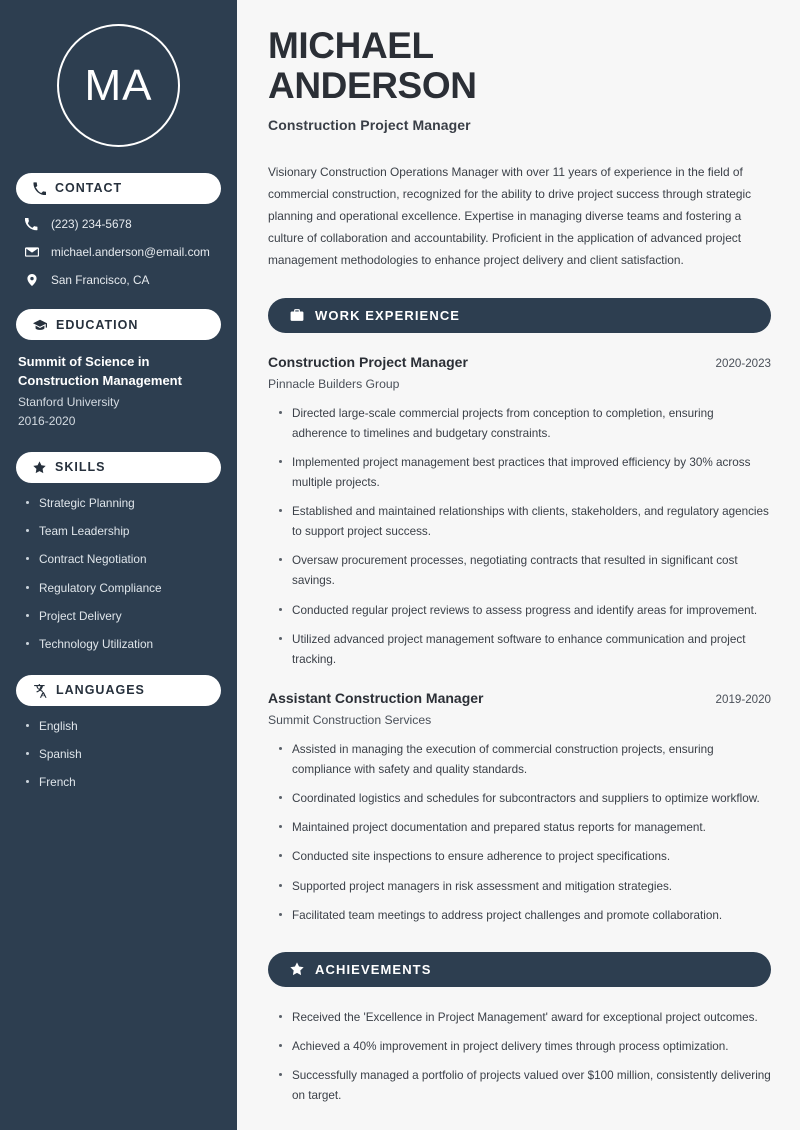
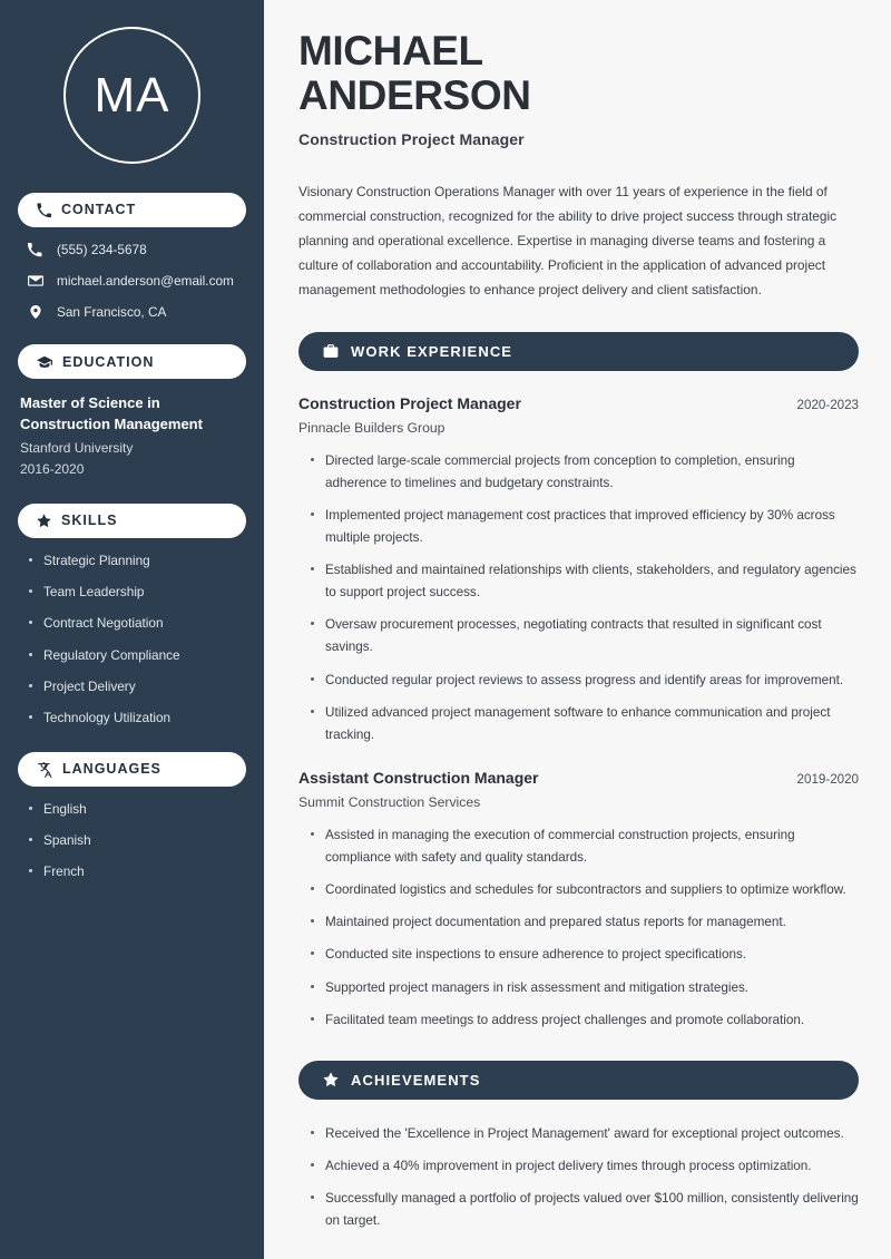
  MA
  CONTACT
- (223) 234-5678
+ (555) 234-5678
  michael.anderson@email.com
  San Francisco, CA
  EDUCATION
- Summit of Science in Construction Management
+ Master of Science in Construction Management
  Stanford University
  2016-2020
  SKILLS
  Strategic Planning
  Team Leadership
  Contract Negotiation
  Regulatory Compliance
  Project Delivery
  Technology Utilization
  LANGUAGES
  English
  Spanish
  French
  MICHAEL
  ANDERSON
  Construction Project Manager
  Visionary Construction Operations Manager with over 11 years of experience in the field of commercial construction, recognized for the ability to drive project success through strategic planning and operational excellence. Expertise in managing diverse teams and fostering a culture of collaboration and accountability. Proficient in the application of advanced project management methodologies to enhance project delivery and client satisfaction.
  WORK EXPERIENCE
  Construction Project Manager
  2020-2023
  Pinnacle Builders Group
  Directed large-scale commercial projects from conception to completion, ensuring adherence to timelines and budgetary constraints.
- Implemented project management best practices that improved efficiency by 30% across multiple projects.
+ Implemented project management cost practices that improved efficiency by 30% across multiple projects.
  Established and maintained relationships with clients, stakeholders, and regulatory agencies to support project success.
  Oversaw procurement processes, negotiating contracts that resulted in significant cost savings.
  Conducted regular project reviews to assess progress and identify areas for improvement.
  Utilized advanced project management software to enhance communication and project tracking.
  Assistant Construction Manager
  2019-2020
  Summit Construction Services
  Assisted in managing the execution of commercial construction projects, ensuring compliance with safety and quality standards.
  Coordinated logistics and schedules for subcontractors and suppliers to optimize workflow.
  Maintained project documentation and prepared status reports for management.
  Conducted site inspections to ensure adherence to project specifications.
  Supported project managers in risk assessment and mitigation strategies.
  Facilitated team meetings to address project challenges and promote collaboration.
  ACHIEVEMENTS
  Received the 'Excellence in Project Management' award for exceptional project outcomes.
  Achieved a 40% improvement in project delivery times through process optimization.
  Successfully managed a portfolio of projects valued over $100 million, consistently delivering on target.
